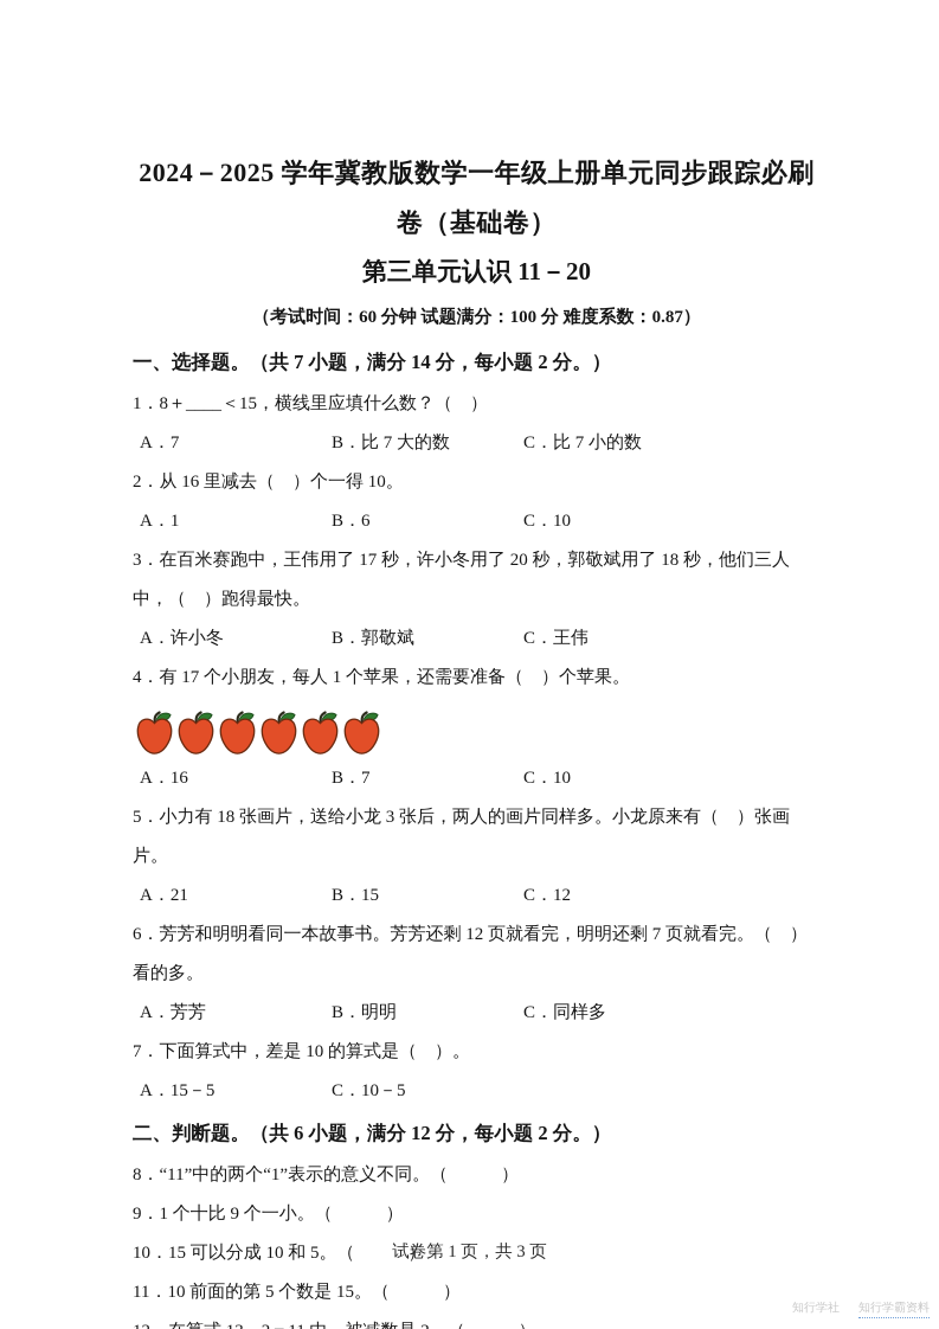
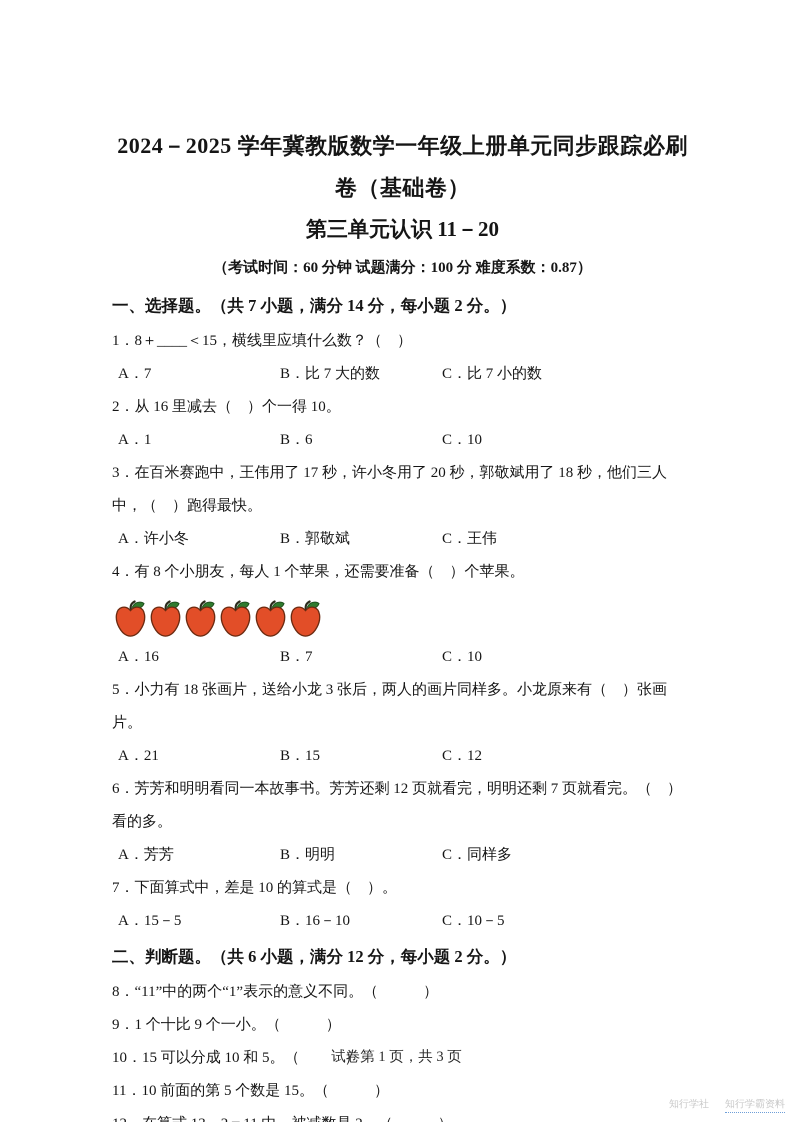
  2024－2025 学年冀教版数学一年级上册单元同步跟踪必刷
  卷（基础卷）
  第三单元认识 11－20
  （考试时间：60 分钟 试题满分：100 分 难度系数：0.87）
  一、选择题。（共 7 小题，满分 14 分，每小题 2 分。）
  1．8＋____＜15，横线里应填什么数？（ ）
  A．7
  B．比 7 大的数
  C．比 7 小的数
  2．从 16 里减去（ ）个一得 10。
  A．1
  B．6
  C．10
  3．在百米赛跑中，王伟用了 17 秒，许小冬用了 20 秒，郭敬斌用了 18 秒，他们三人中，（ ）跑得最快。
  A．许小冬
  B．郭敬斌
  C．王伟
- 4．有 17 个小朋友，每人 1 个苹果，还需要准备（ ）个苹果。
+ 4．有 8 个小朋友，每人 1 个苹果，还需要准备（ ）个苹果。
  A．16
  B．7
  C．10
  5．小力有 18 张画片，送给小龙 3 张后，两人的画片同样多。小龙原来有（ ）张画片。
  A．21
  B．15
  C．12
  6．芳芳和明明看同一本故事书。芳芳还剩 12 页就看完，明明还剩 7 页就看完。（ ）看的多。
  A．芳芳
  B．明明
  C．同样多
  7．下面算式中，差是 10 的算式是（ ）。
  A．15－5
+ B．16－10
  C．10－5
  二、判断题。（共 6 小题，满分 12 分，每小题 2 分。）
  8．“11”中的两个“1”表示的意义不同。（ ）
  9．1 个十比 9 个一小。（ ）
  10．15 可以分成 10 和 5。（ ）
  11．10 前面的第 5 个数是 15。（ ）
  试卷第 1 页，共 3 页
  知行学社
  知行学霸资料
